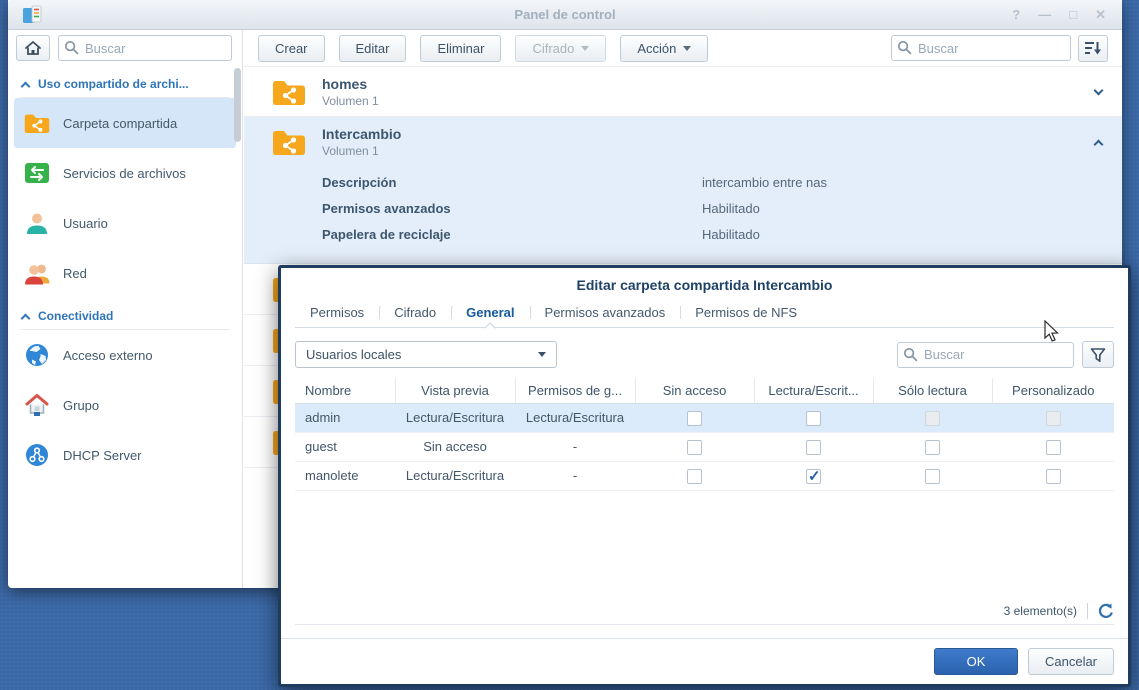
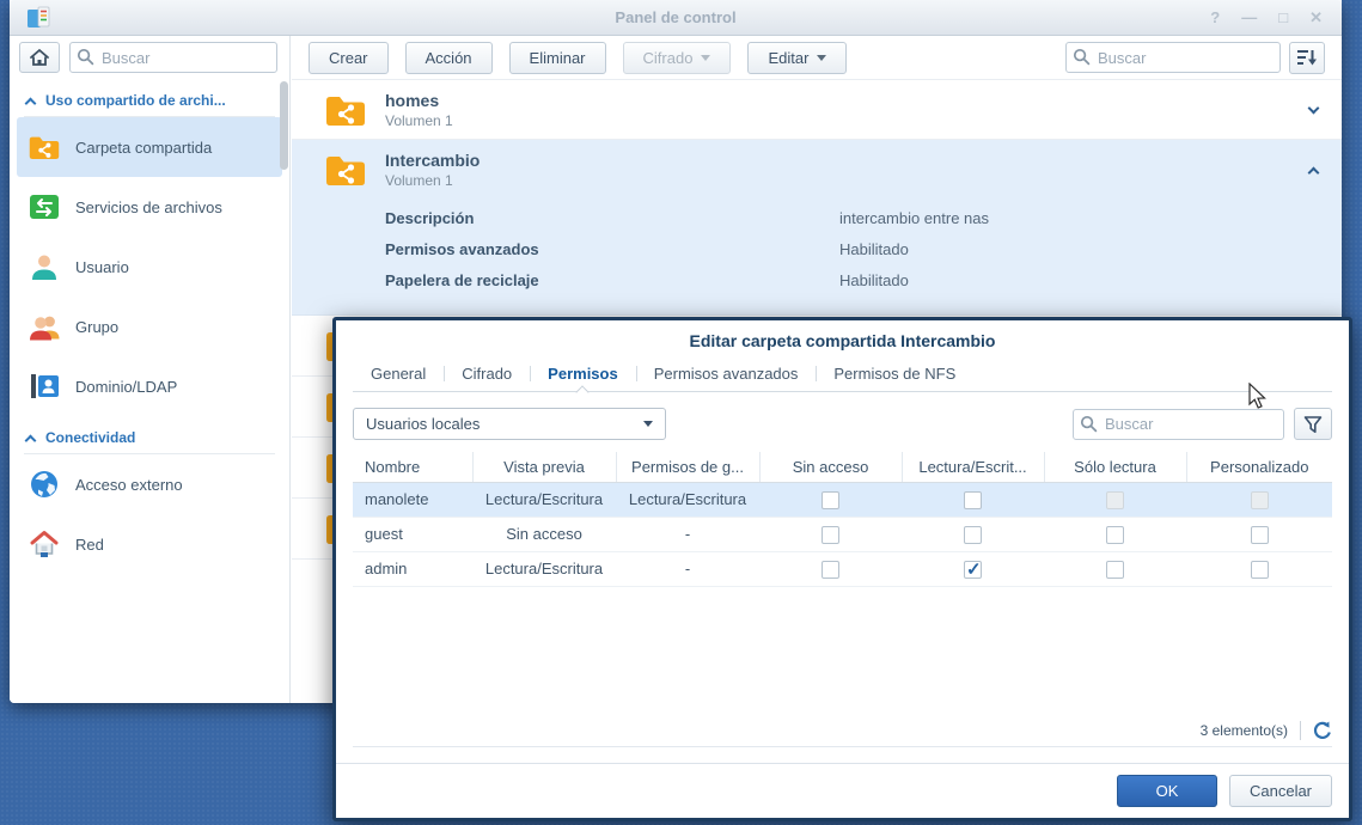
  Panel de control
  ?
  —
  □
  ✕
  Buscar
  Uso compartido de archi...
  Carpeta compartida
  Servicios de archivos
  Usuario
- Red
+ Grupo
+ Dominio/LDAP
  Conectividad
  Acceso externo
- Grupo
+ Red
- DHCP Server
  Crear
- Editar
+ Acción
  Eliminar
  Cifrado
- Acción
+ Editar
  Buscar
  homes
  Volumen 1
  Intercambio
  Volumen 1
  Descripción
  intercambio entre nas
  Permisos avanzados
  Habilitado
  Papelera de reciclaje
  Habilitado
  Editar carpeta compartida Intercambio
- Permisos
+ General
  Cifrado
- General
+ Permisos
  Permisos avanzados
  Permisos de NFS
  Usuarios locales
  Buscar
  Nombre	Vista previa	Permisos de g...	Sin acceso	Lectura/Escrit...	Sólo lectura	Personalizado
- admin	Lectura/Escritura	Lectura/Escritura
+ manolete	Lectura/Escritura	Lectura/Escritura
  guest	Sin acceso	-
- manolete	Lectura/Escritura	-
+ admin	Lectura/Escritura	-
  3 elemento(s)
  OK
  Cancelar
